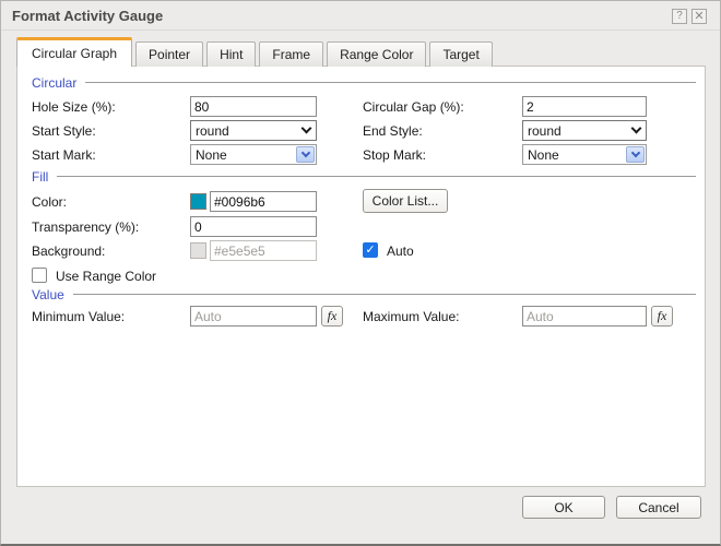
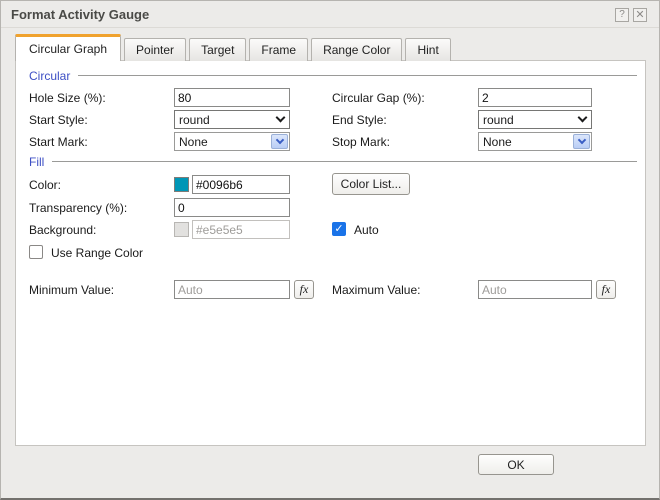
  Format Activity Gauge
  ?
  ✕
  Circular Graph
  Pointer
- Hint
+ Target
  Frame
  Range Color
- Target
+ Hint
  Circular
  Hole Size (%):
  80
  Circular Gap (%):
  2
  Start Style:
  round
  End Style:
  round
  Start Mark:
  None
  Stop Mark:
  None
  Fill
  Color:
  #0096b6
  Color List...
  Transparency (%):
  0
  Background:
  #e5e5e5
  ✓
  Auto
  Use Range Color
- Value
  Minimum Value:
  Auto
  fx
  Maximum Value:
  Auto
  fx
  OK
- Cancel
